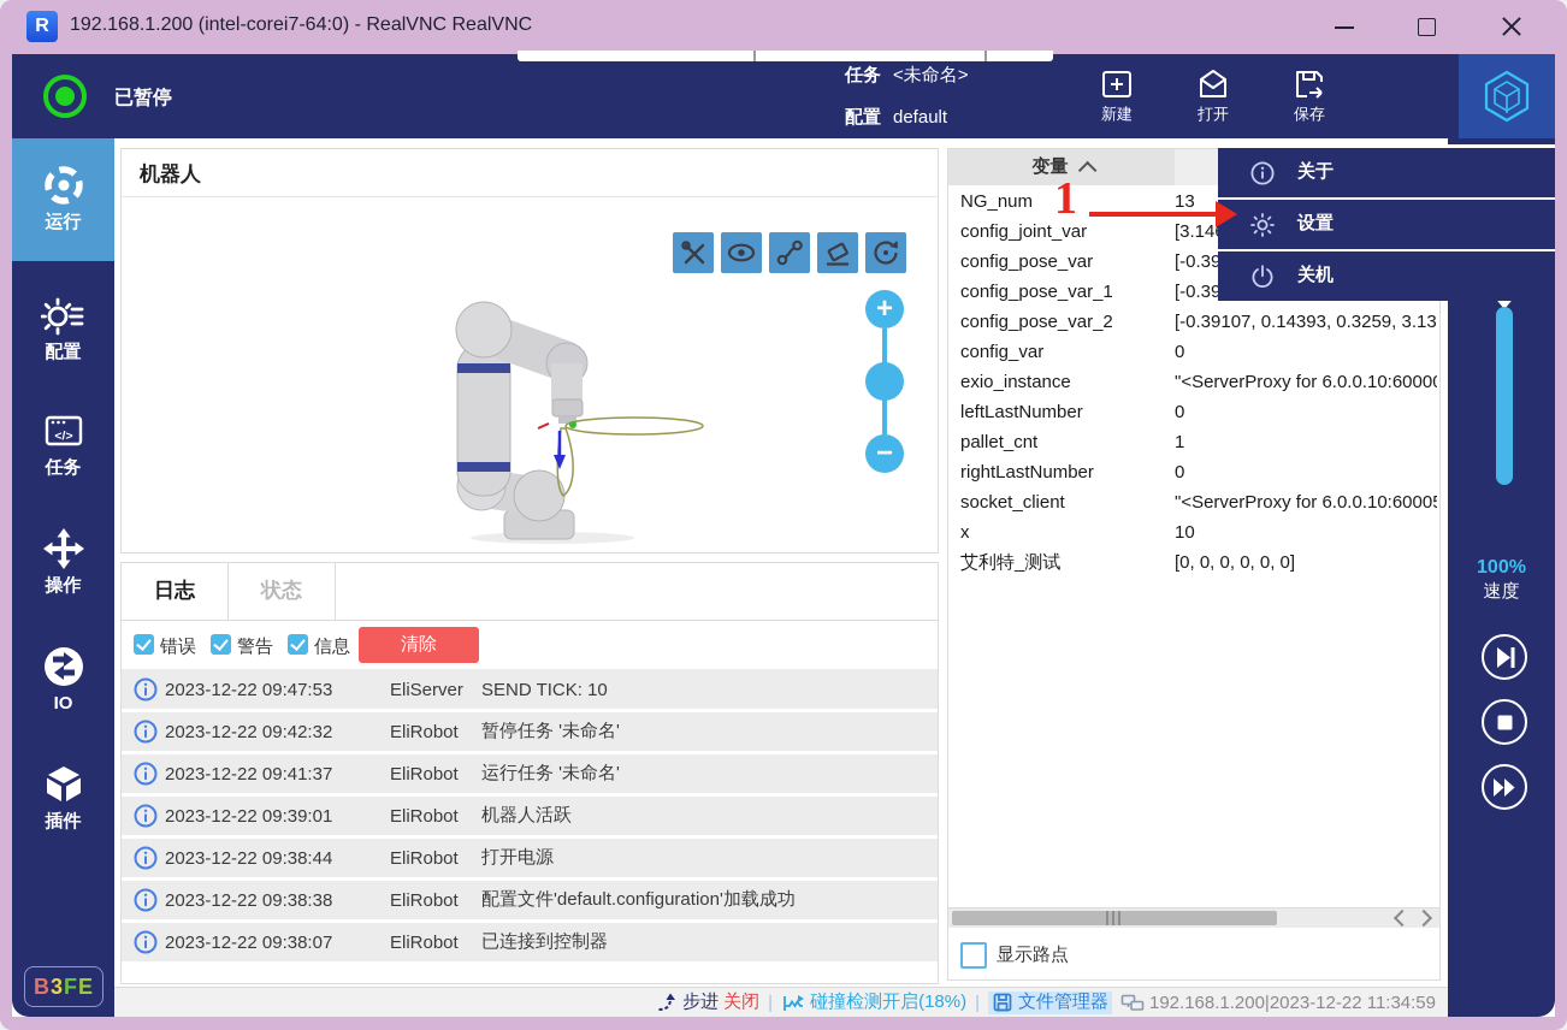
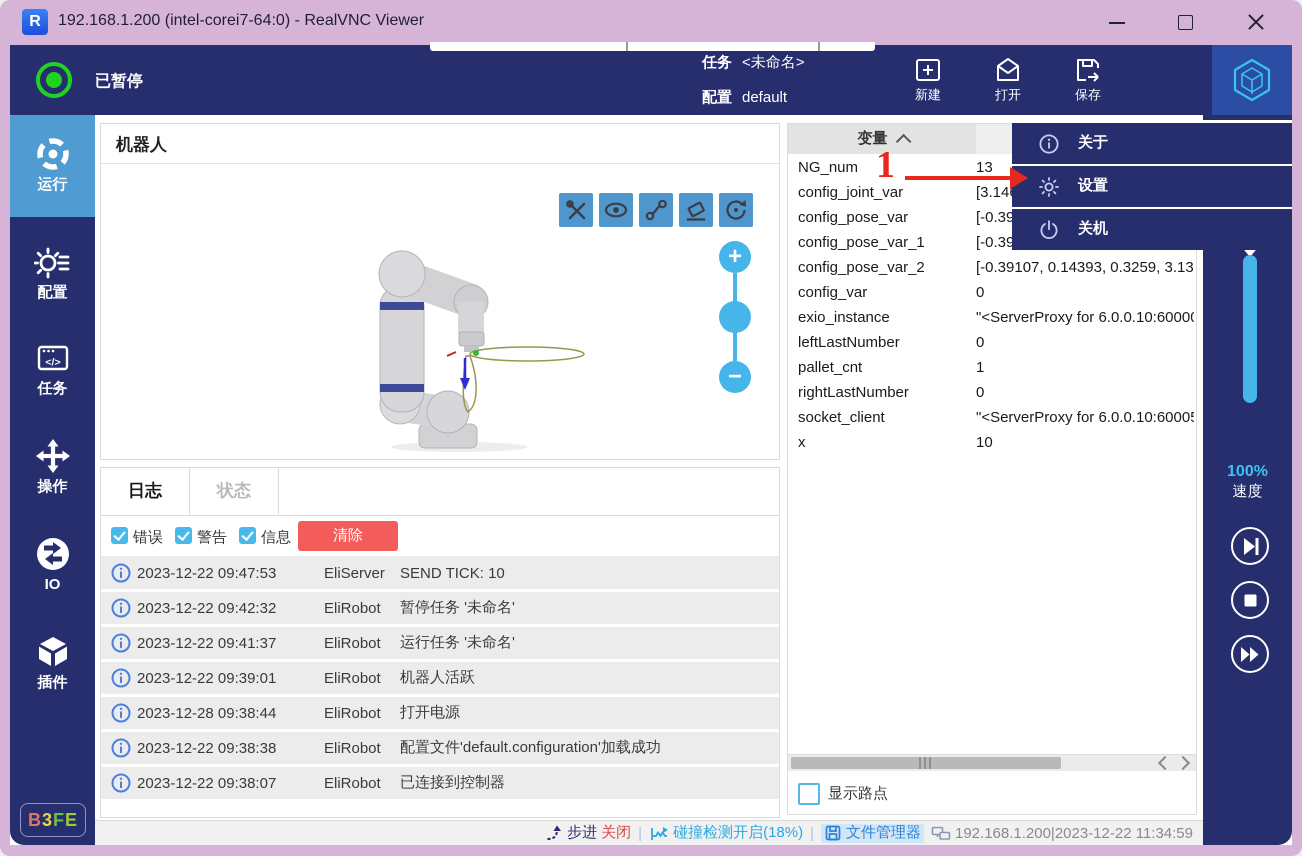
  R
- 192.168.1.200 (intel-corei7-64:0) - RealVNC RealVNC
+ 192.168.1.200 (intel-corei7-64:0) - RealVNC Viewer
  已暂停
  任务
  <未命名>
  配置
  default
  新建
  打开
  保存
  运行
  配置
  </>
  任务
  操作
  IO
  插件
  B
  3
  F
  E
  机器人
  +
  −
  日志
  状态
  错误
  警告
  信息
  清除
  2023-12-22 09:47:53
  EliServer
  SEND TICK: 10
  2023-12-22 09:42:32
  EliRobot
  暂停任务 '未命名'
  2023-12-22 09:41:37
  EliRobot
  运行任务 '未命名'
  2023-12-22 09:39:01
  EliRobot
  机器人活跃
- 2023-12-22 09:38:44
+ 2023-12-28 09:38:44
  EliRobot
  打开电源
  2023-12-22 09:38:38
  EliRobot
  配置文件'default.configuration'加载成功
  2023-12-22 09:38:07
  EliRobot
  已连接到控制器
  变量
  NG_num
  13
  config_joint_var
  [3.14
  config_pose_var
  [-0.39
  config_pose_var_1
  [-0.39
  config_pose_var_2
  [-0.39107, 0.14393, 0.3259, 3.13
  config_var
  0
  exio_instance
  "<ServerProxy for 6.0.0.10:6000
  leftLastNumber
  0
  pallet_cnt
  1
  rightLastNumber
  0
  socket_client
  "<ServerProxy for 6.0.0.10:6000
  x
  10
- 艾利特_测试
- [0, 0, 0, 0, 0, 0]
  显示路点
  100%
  速度
  关于
  设置
  关机
  1
  步进
  关闭
  |
  碰撞检测开启(18%)
  |
  文件管理器
  192.168.1.200|2023-12-22 11:34:59
